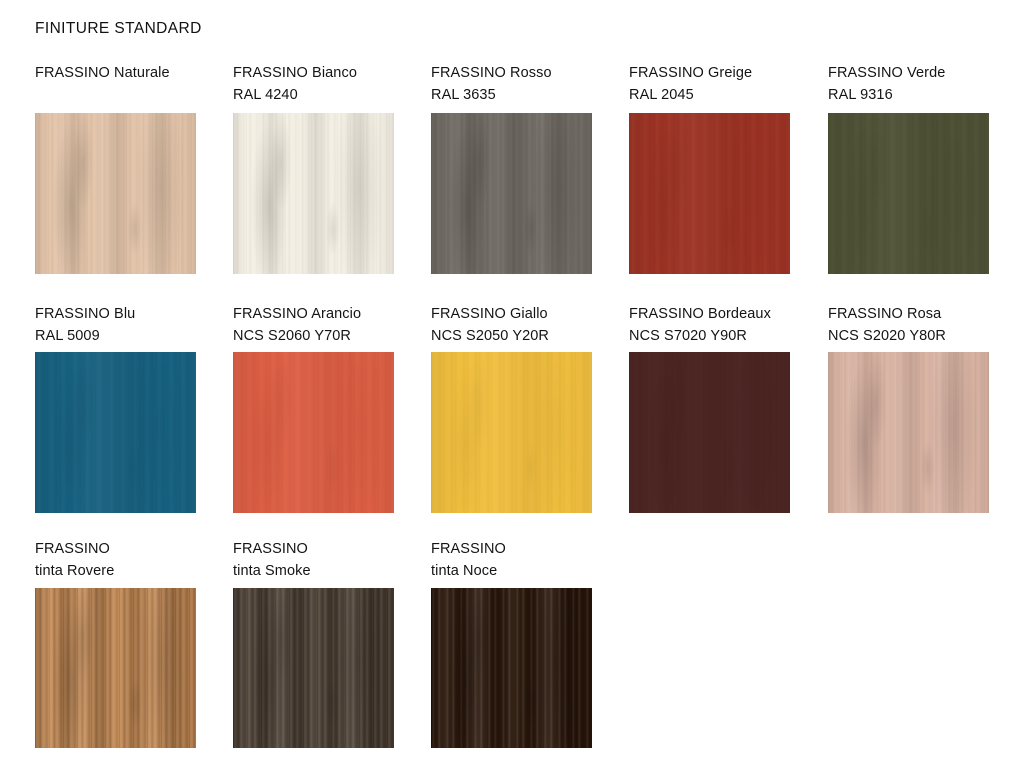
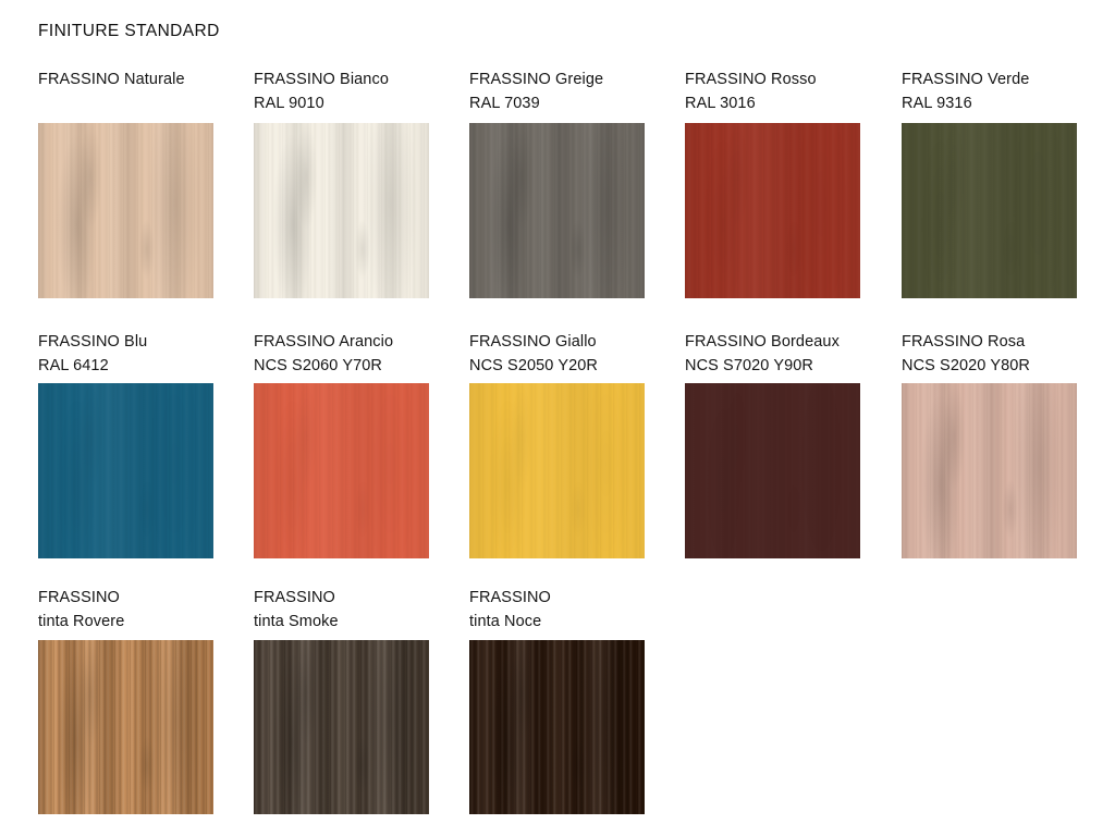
  FINITURE STANDARD
  FRASSINO Naturale
  FRASSINO Bianco
- RAL 4240
+ RAL 9010
- FRASSINO Rosso
+ FRASSINO Greige
- RAL 3635
+ RAL 7039
- FRASSINO Greige
+ FRASSINO Rosso
- RAL 2045
+ RAL 3016
  FRASSINO Verde
  RAL 9316
  FRASSINO Blu
- RAL 5009
+ RAL 6412
  FRASSINO Arancio
  NCS S2060 Y70R
  FRASSINO Giallo
  NCS S2050 Y20R
  FRASSINO Bordeaux
  NCS S7020 Y90R
  FRASSINO Rosa
  NCS S2020 Y80R
  FRASSINO
  tinta Rovere
  FRASSINO
  tinta Smoke
  FRASSINO
  tinta Noce
